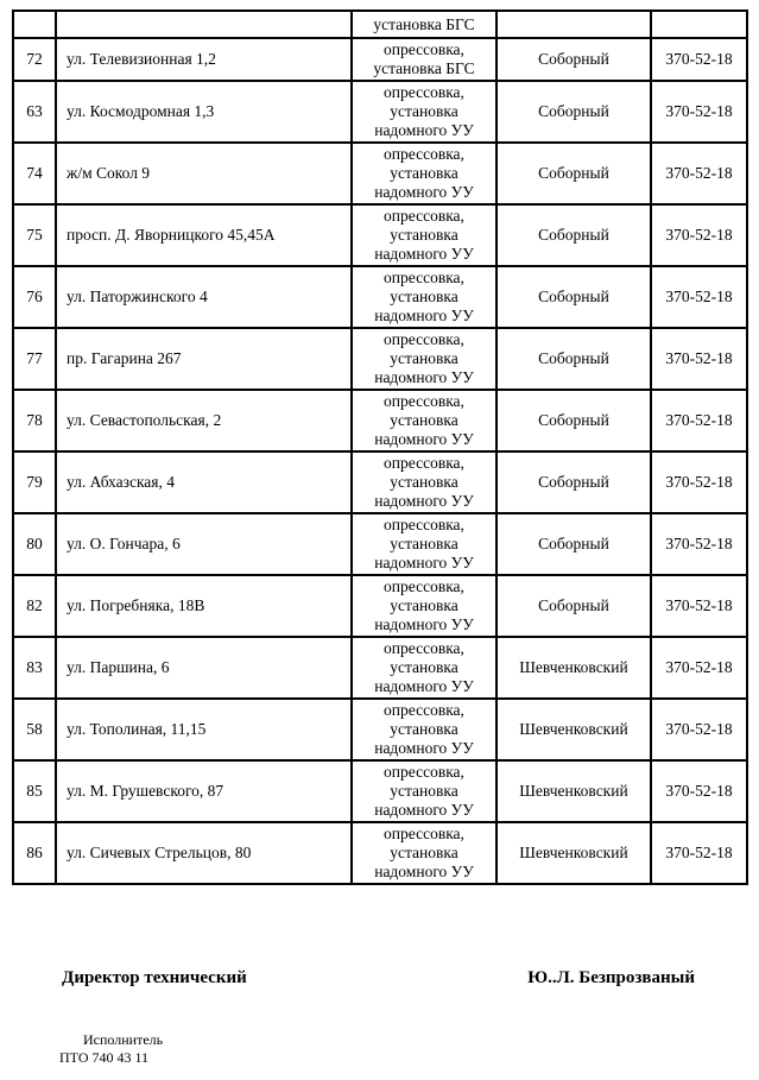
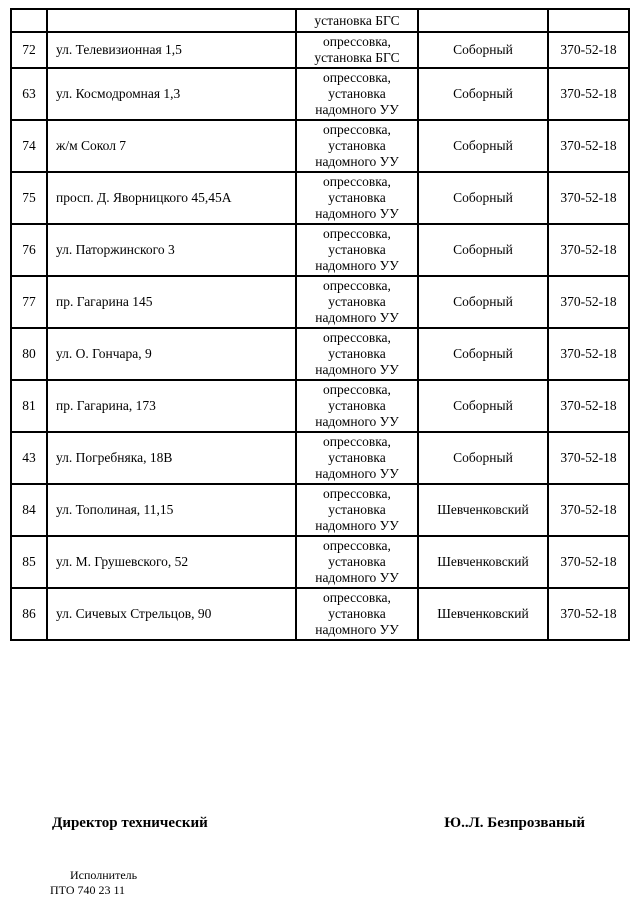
  		установка БГС
- 72	ул. Телевизионная 1,2	опрессовка, установка БГС	Соборный	370-52-18
+ 72	ул. Телевизионная 1,5	опрессовка, установка БГС	Соборный	370-52-18
  63	ул. Космодромная 1,3	опрессовка, установка надомного УУ	Соборный	370-52-18
- 74	ж/м Сокол 9	опрессовка, установка надомного УУ	Соборный	370-52-18
+ 74	ж/м Сокол 7	опрессовка, установка надомного УУ	Соборный	370-52-18
  75	просп. Д. Яворницкого 45,45А	опрессовка, установка надомного УУ	Соборный	370-52-18
- 76	ул. Паторжинского 4	опрессовка, установка надомного УУ	Соборный	370-52-18
+ 76	ул. Паторжинского 3	опрессовка, установка надомного УУ	Соборный	370-52-18
- 77	пр. Гагарина 267	опрессовка, установка надомного УУ	Соборный	370-52-18
+ 77	пр. Гагарина 145	опрессовка, установка надомного УУ	Соборный	370-52-18
- 78	ул. Севастопольская, 2	опрессовка, установка надомного УУ	Соборный	370-52-18
- 79	ул. Абхазская, 4	опрессовка, установка надомного УУ	Соборный	370-52-18
- 80	ул. О. Гончара, 6	опрессовка, установка надомного УУ	Соборный	370-52-18
+ 80	ул. О. Гончара, 9	опрессовка, установка надомного УУ	Соборный	370-52-18
+ 81	пр. Гагарина, 173	опрессовка, установка надомного УУ	Соборный	370-52-18
- 82	ул. Погребняка, 18В	опрессовка, установка надомного УУ	Соборный	370-52-18
+ 43	ул. Погребняка, 18В	опрессовка, установка надомного УУ	Соборный	370-52-18
- 83	ул. Паршина, 6	опрессовка, установка надомного УУ	Шевченковский	370-52-18
- 58	ул. Тополиная, 11,15	опрессовка, установка надомного УУ	Шевченковский	370-52-18
+ 84	ул. Тополиная, 11,15	опрессовка, установка надомного УУ	Шевченковский	370-52-18
- 85	ул. М. Грушевского, 87	опрессовка, установка надомного УУ	Шевченковский	370-52-18
+ 85	ул. М. Грушевского, 52	опрессовка, установка надомного УУ	Шевченковский	370-52-18
- 86	ул. Сичевых Стрельцов, 80	опрессовка, установка надомного УУ	Шевченковский	370-52-18
+ 86	ул. Сичевых Стрельцов, 90	опрессовка, установка надомного УУ	Шевченковский	370-52-18
  Директор технический
  Ю..Л. Безпрозваный
  Исполнитель
- ПТО 740 43 11
+ ПТО 740 23 11
